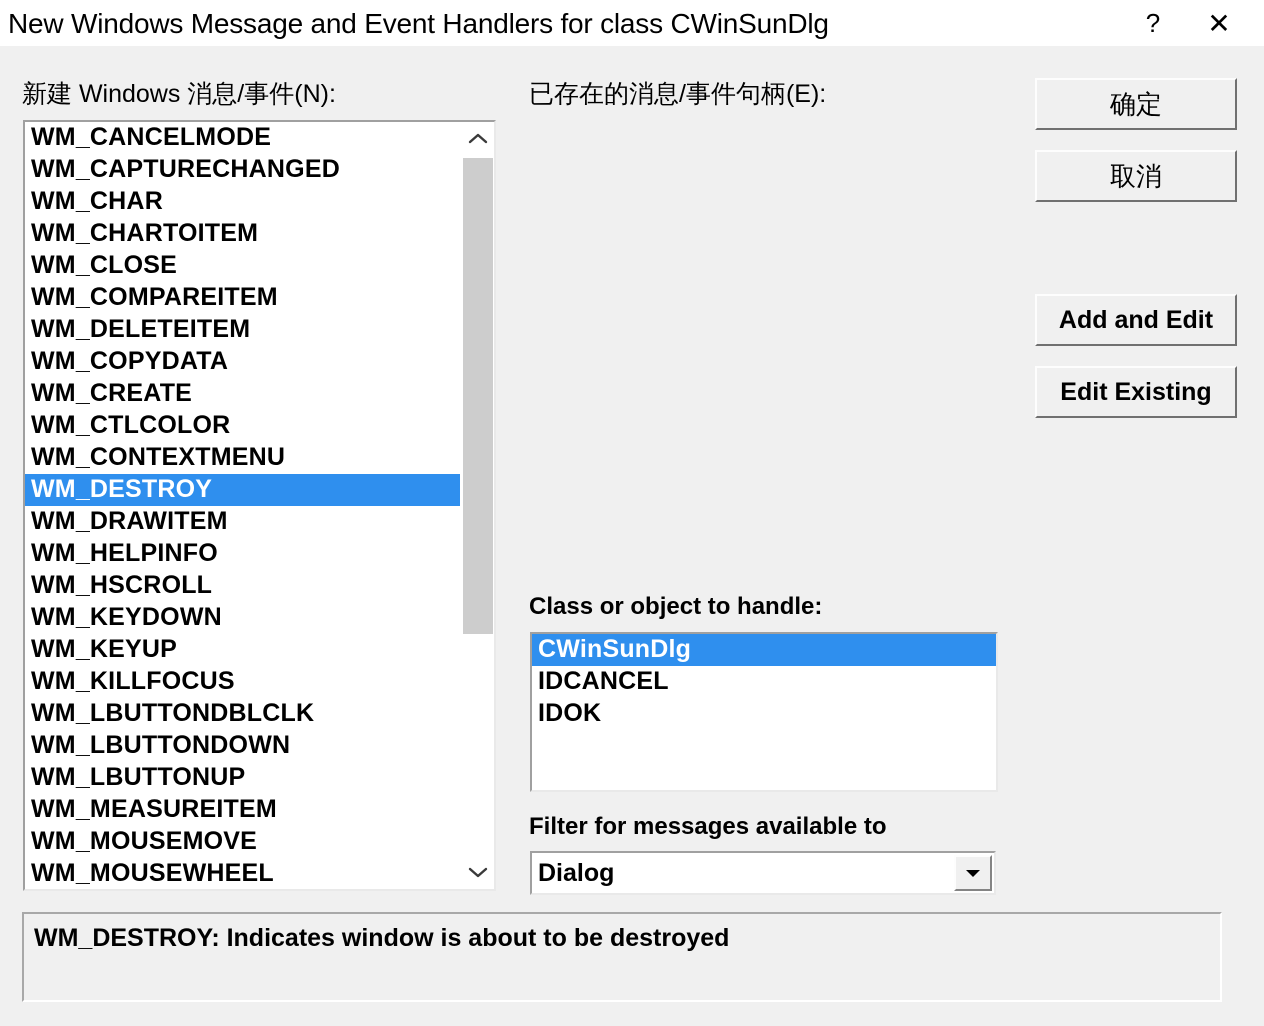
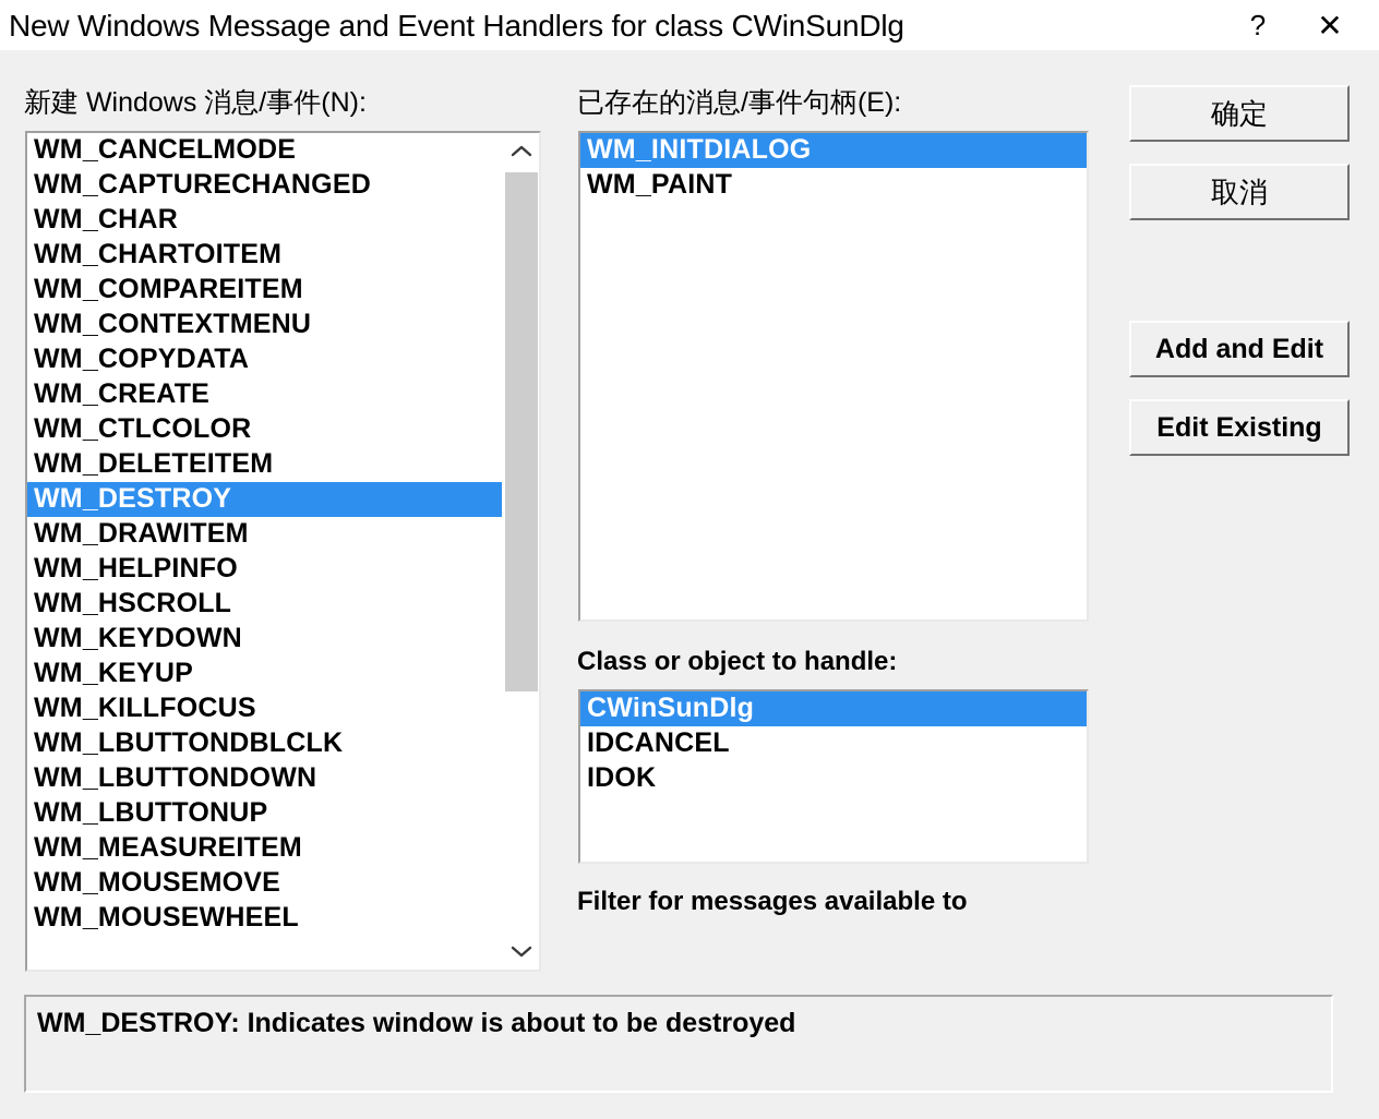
  New Windows Message and Event Handlers for class CWinSunDlg
  ?
  ✕
  新建 Windows 消息/事件(N):
  WM_CANCELMODE
  WM_CAPTURECHANGED
  WM_CHAR
  WM_CHARTOITEM
- WM_CLOSE
  WM_COMPAREITEM
- WM_DELETEITEM
+ WM_CONTEXTMENU
  WM_COPYDATA
  WM_CREATE
  WM_CTLCOLOR
- WM_CONTEXTMENU
+ WM_DELETEITEM
  WM_DESTROY
  WM_DRAWITEM
  WM_HELPINFO
  WM_HSCROLL
  WM_KEYDOWN
  WM_KEYUP
  WM_KILLFOCUS
  WM_LBUTTONDBLCLK
  WM_LBUTTONDOWN
  WM_LBUTTONUP
  WM_MEASUREITEM
  WM_MOUSEMOVE
  WM_MOUSEWHEEL
  已存在的消息/事件句柄(E):
+ WM_INITDIALOG
+ WM_PAINT
  Class or object to handle:
  CWinSunDlg
  IDCANCEL
  IDOK
  Filter for messages available to
- Dialog
  确定
  取消
  Add and Edit
  Edit Existing
  WM_DESTROY: Indicates window is about to be destroyed
